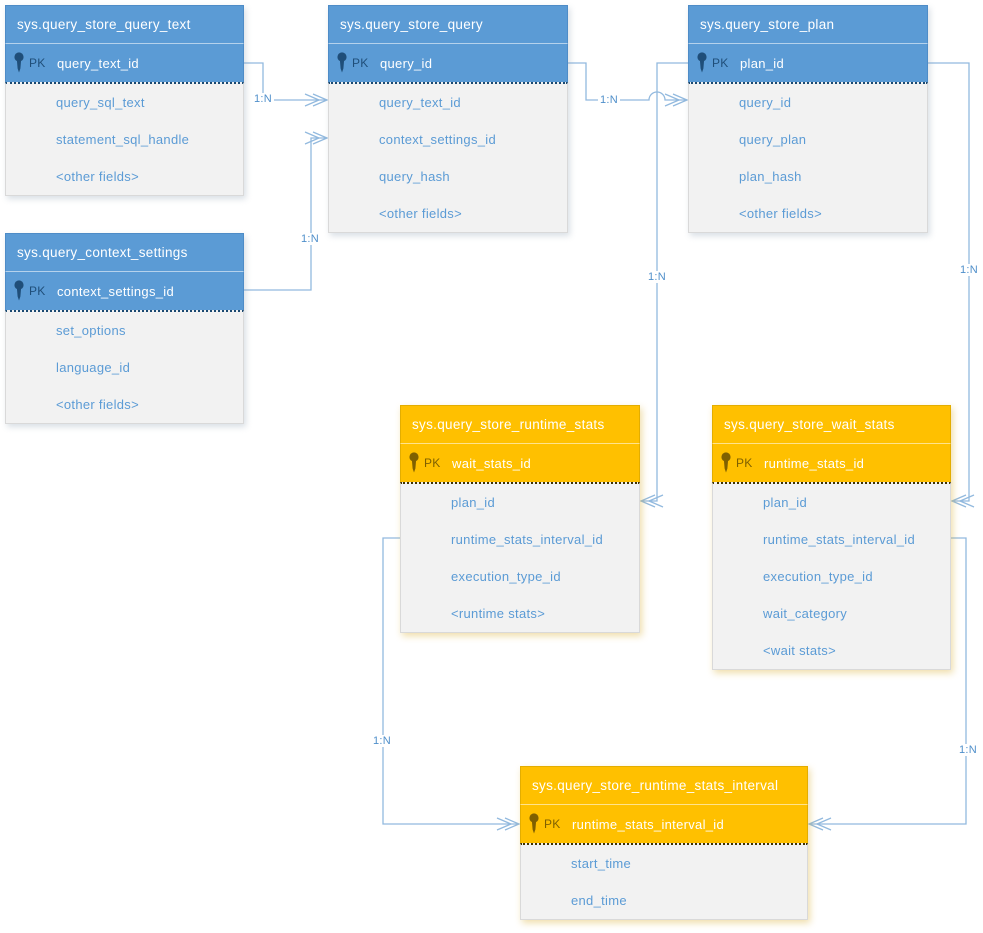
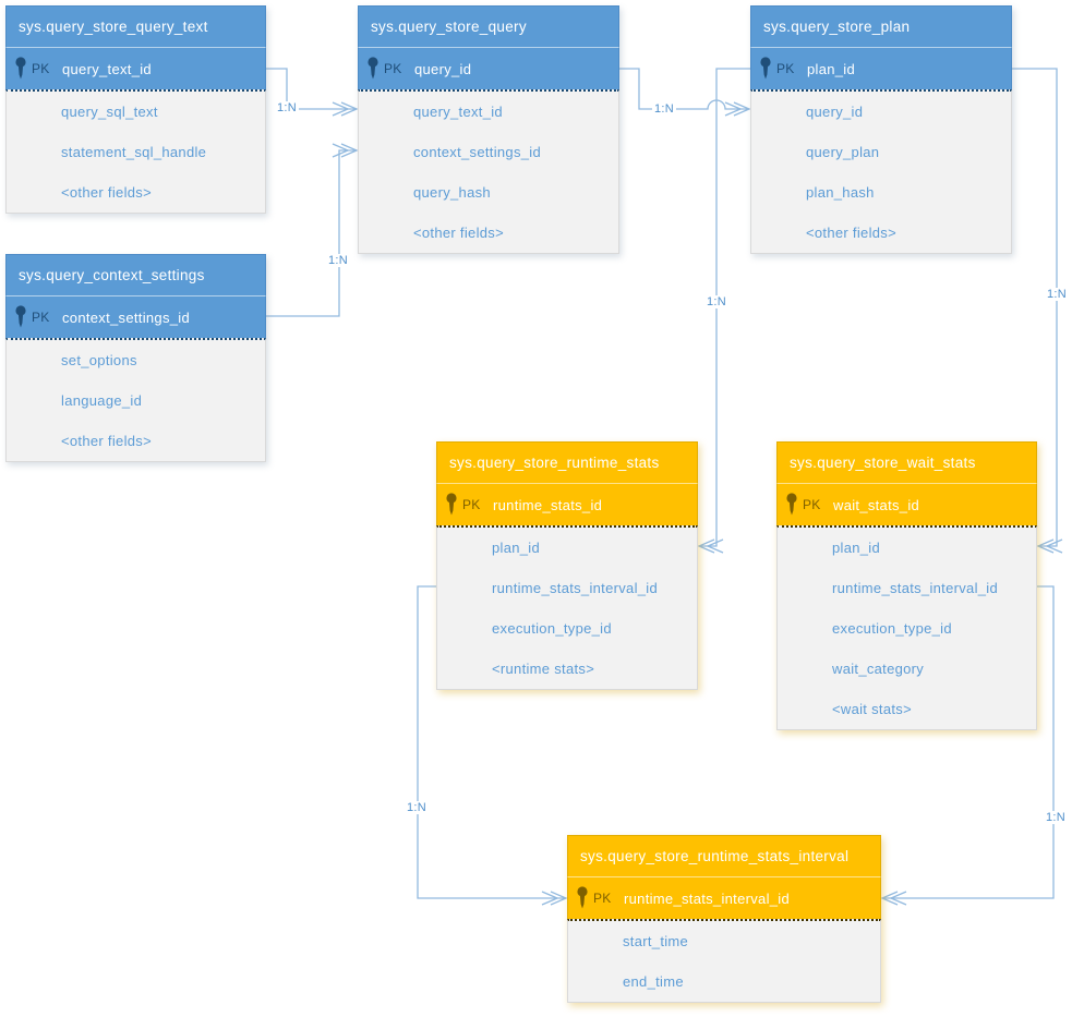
  1:N
  1:N
  1:N
  1:N
  1:N
  1:N
  1:N
  sys.query_store_query_text
  PK
  query_text_id
  query_sql_text
  statement_sql_handle
  <other fields>
  sys.query_store_query
  PK
  query_id
  query_text_id
  context_settings_id
  query_hash
  <other fields>
  sys.query_store_plan
  PK
  plan_id
  query_id
  query_plan
  plan_hash
  <other fields>
  sys.query_context_settings
  PK
  context_settings_id
  set_options
  language_id
  <other fields>
  sys.query_store_runtime_stats
  PK
- wait_stats_id
+ runtime_stats_id
  plan_id
  runtime_stats_interval_id
  execution_type_id
  <runtime stats>
  sys.query_store_wait_stats
  PK
- runtime_stats_id
+ wait_stats_id
  plan_id
  runtime_stats_interval_id
  execution_type_id
  wait_category
  <wait stats>
  sys.query_store_runtime_stats_interval
  PK
  runtime_stats_interval_id
  start_time
  end_time
